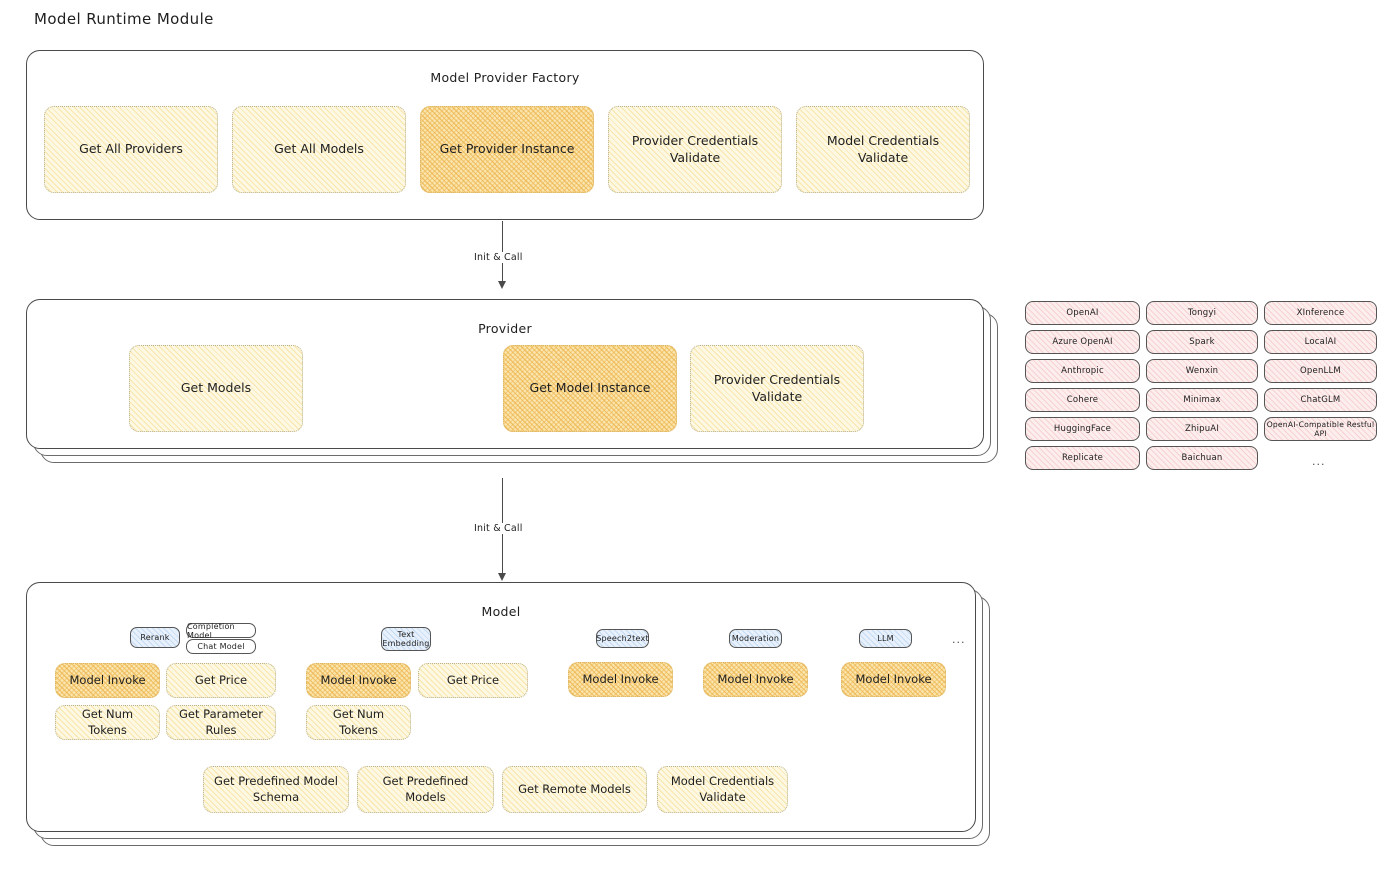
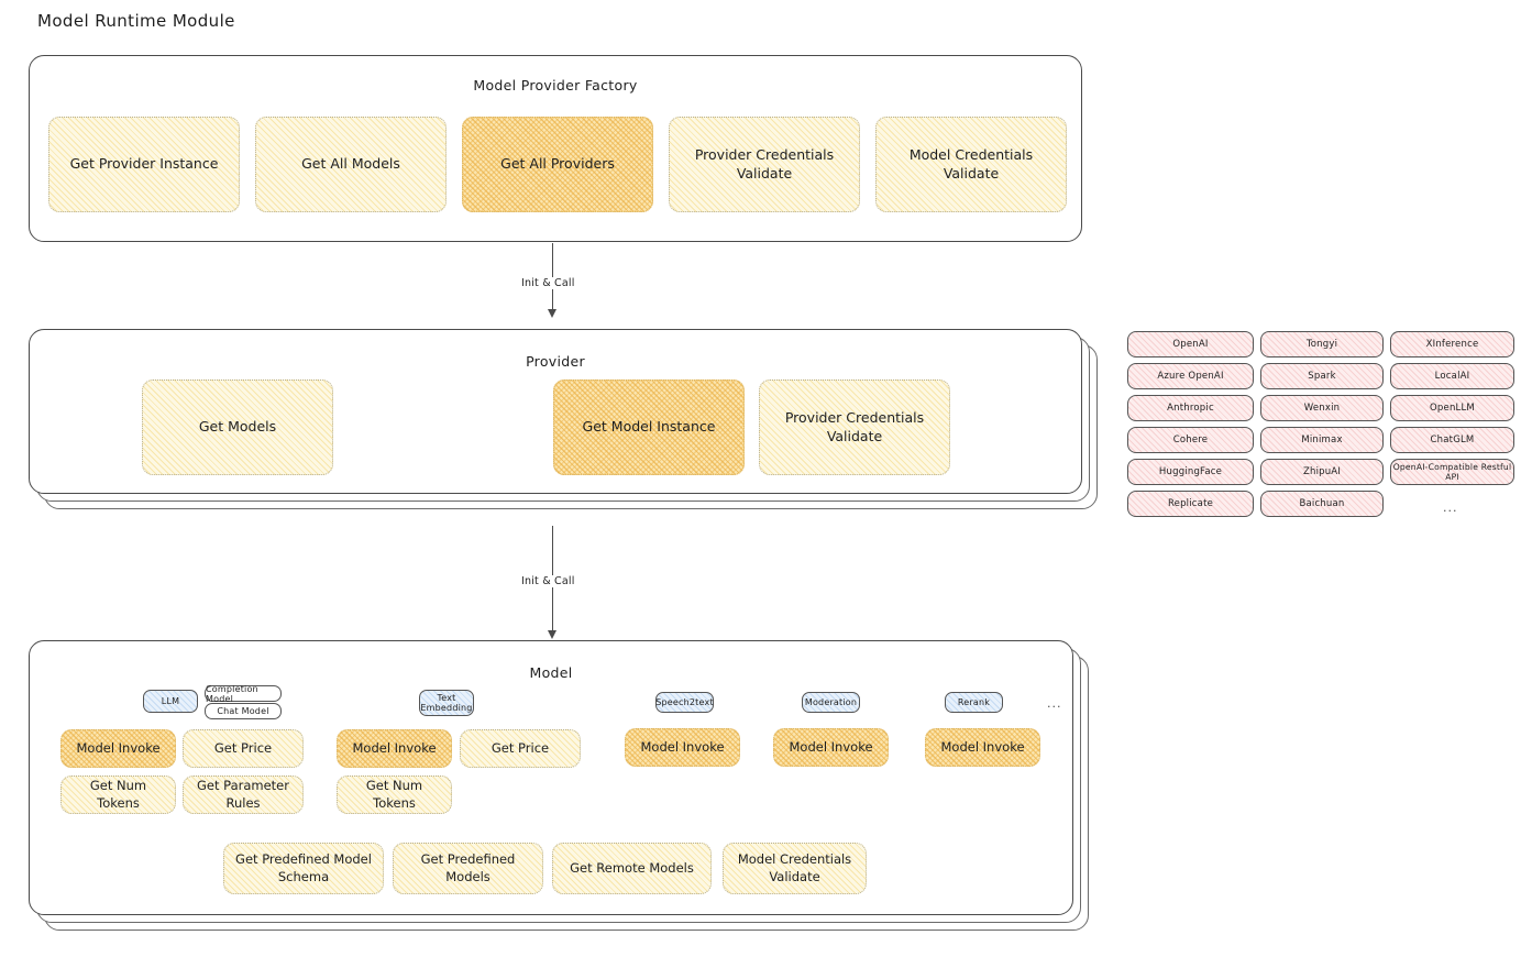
  Model Runtime Module
  Model Provider Factory
- Get All Providers
+ Get Provider Instance
  Get All Models
- Get Provider Instance
+ Get All Providers
  Provider Credentials Validate
  Model Credentials Validate
  Init & Call
  Provider
  Get Models
  Get Model Instance
  Provider Credentials Validate
  OpenAI
  Azure OpenAI
  Anthropic
  Cohere
  HuggingFace
  Replicate
  Tongyi
  Spark
  Wenxin
  Minimax
  ZhipuAI
  Baichuan
  XInference
  LocalAI
  OpenLLM
  ChatGLM
  OpenAI-Compatible Restful API
  ...
  Init & Call
  Model
- Rerank
+ LLM
  Completion Model
  Chat Model
  Model Invoke
  Get Price
  Get Num Tokens
  Get Parameter Rules
  Text Embedding
  Model Invoke
  Get Price
  Get Num Tokens
  Speech2text
  Model Invoke
  Moderation
  Model Invoke
- LLM
+ Rerank
  Model Invoke
  ...
  Get Predefined Model Schema
  Get Predefined Models
  Get Remote Models
  Model Credentials Validate
